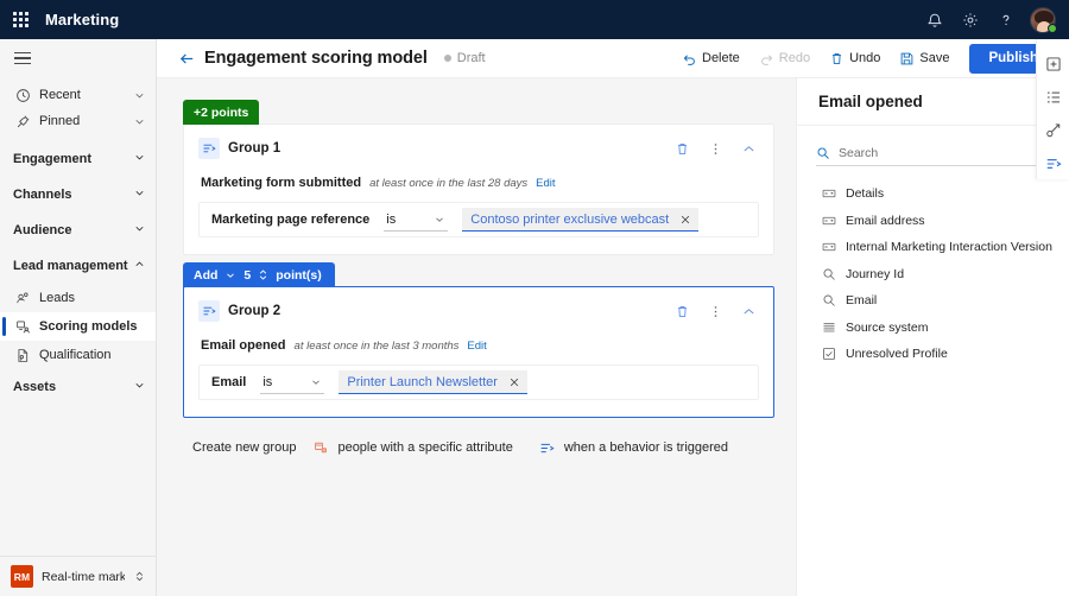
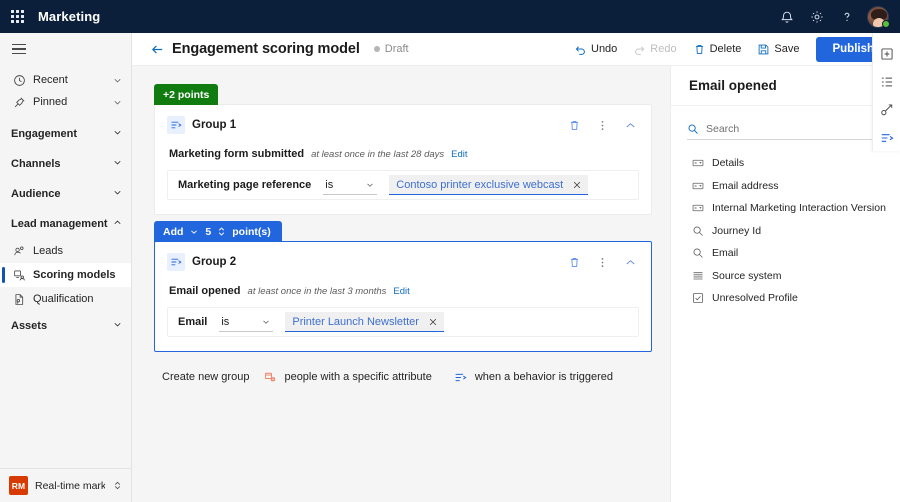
  Marketing
  Recent
  Pinned
  Engagement
  Channels
  Audience
  Lead management
  Leads
  Scoring models
  Qualification
  Assets
  RM
  Engagement scoring model
  Draft
- Delete
+ Undo
  Redo
- Undo
+ Delete
  Save
  Publish
  +2 points
  Group 1
  Marketing form submitted
  at least once in the last 28 days
  Edit
  Marketing page reference
  is
  Contoso printer exclusive webcast
  Add
  5
  point(s)
  Group 2
  Email opened
  at least once in the last 3 months
  Edit
  Email
  is
  Printer Launch Newsletter
  Create new group
  people with a specific attribute
  when a behavior is triggered
  Email opened
  Search
  Details
  Email address
  Internal Marketing Interaction Version
  Journey Id
  Email
  Source system
  Unresolved Profile
